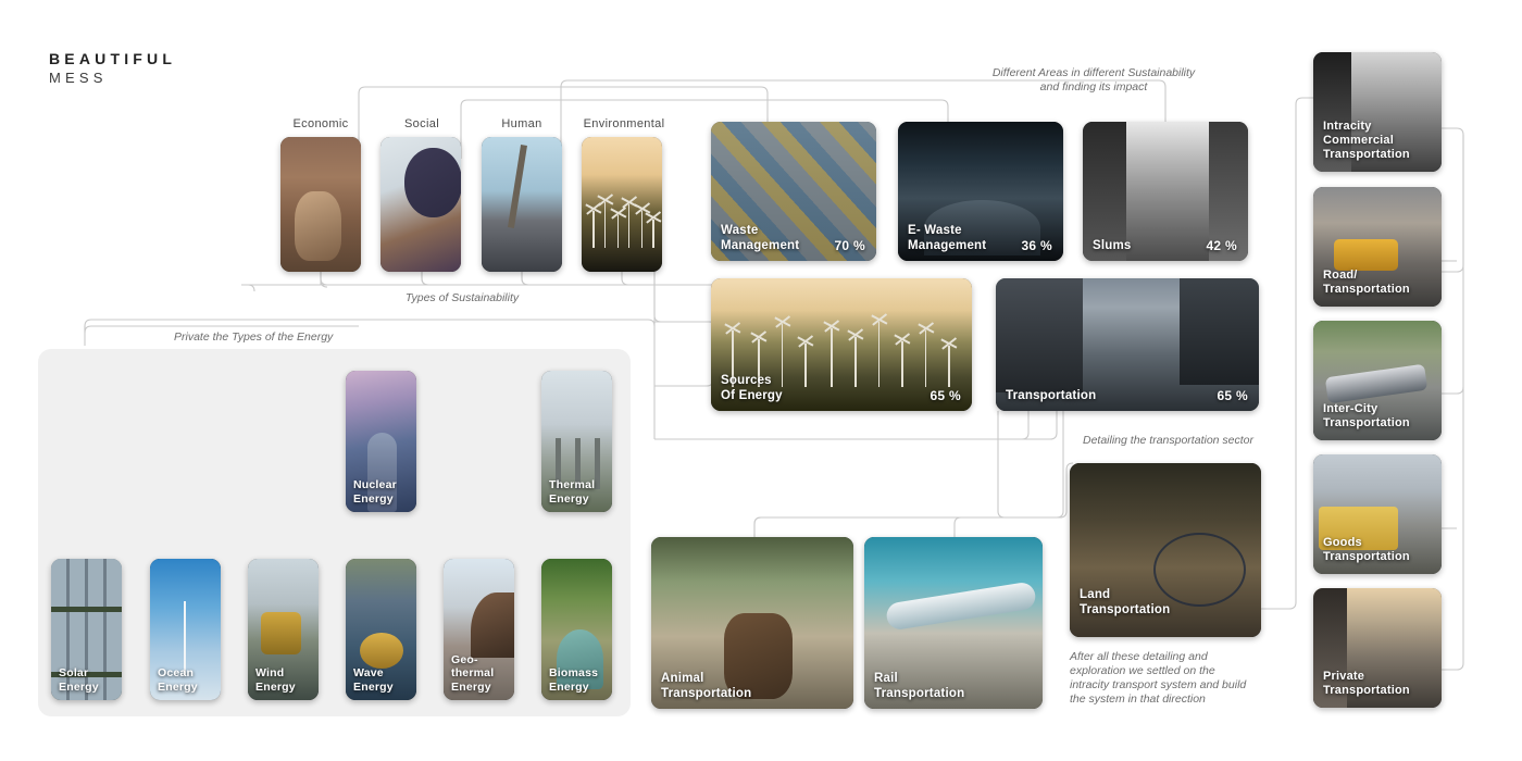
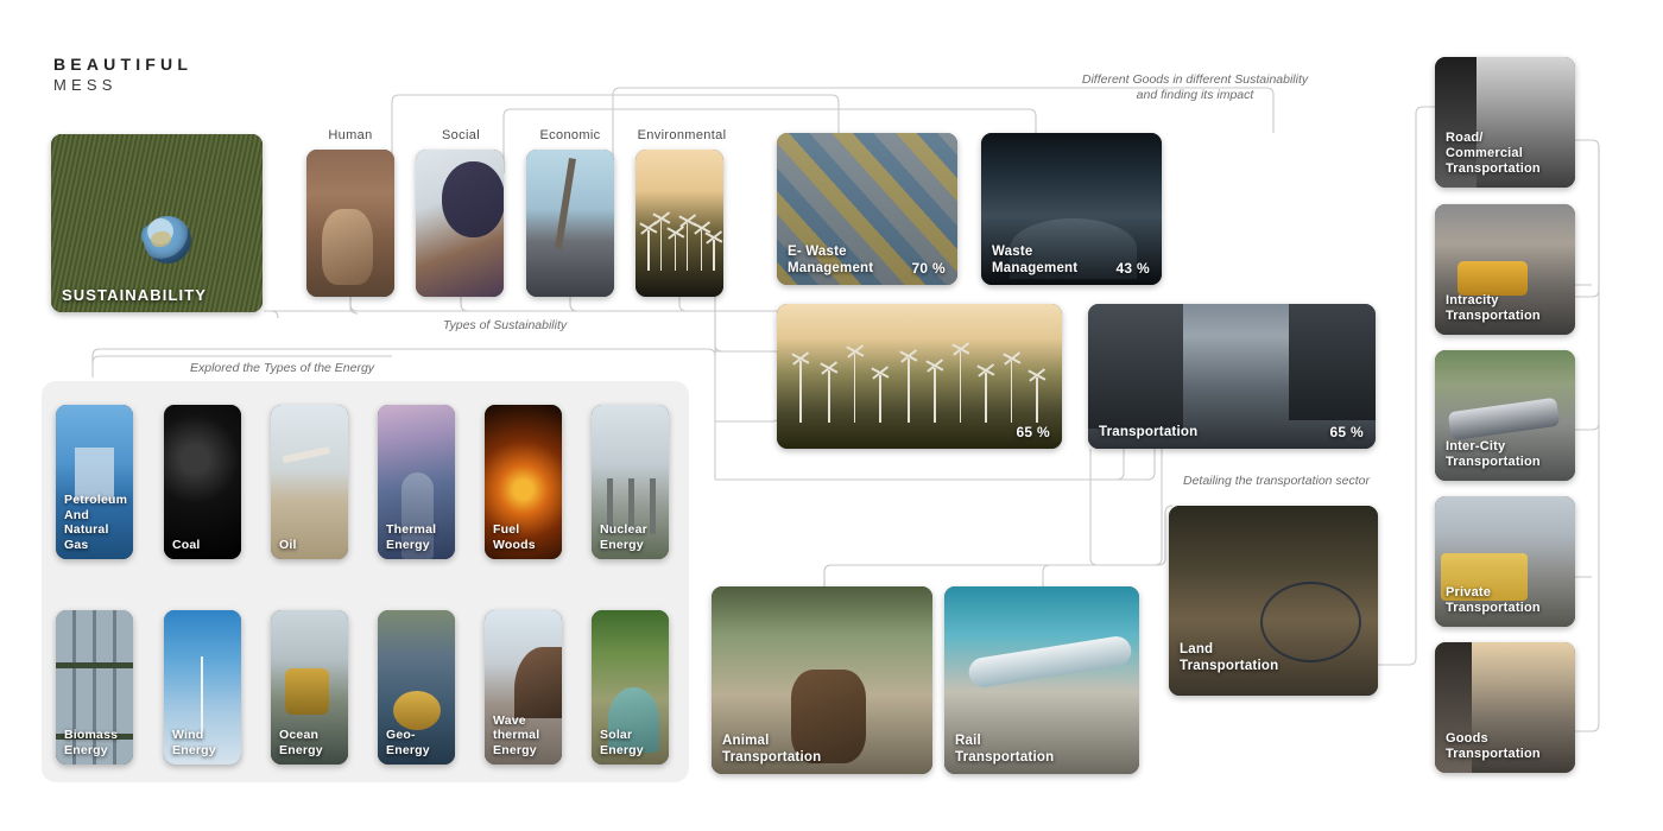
  BEAUTIFUL
  MESS
+ SUSTAINABILITY
- Economic
+ Human
  Social
- Human
+ Economic
  Environmental
  Types of Sustainability
- Different Areas in different Sustainability
+ Different Goods in different Sustainability
  and finding its impact
- Waste
+ E- Waste
  Management
  70 %
- E- Waste
+ Waste
  Management
- 36 %
+ 43 %
- Slums
- 42 %
- Sources
- Of Energy
  65 %
  Transportation
  65 %
  Detailing the transportation sector
- Private the Types of the Energy
+ Explored the Types of the Energy
+ Petroleum
+ And
+ Natural
+ Gas
+ Coal
+ Oil
- Nuclear
+ Thermal
  Energy
+ Fuel
+ Woods
- Thermal
+ Nuclear
  Energy
- Solar
+ Biomass
  Energy
- Ocean
+ Wind
  Energy
- Wind
+ Ocean
  Energy
- Wave
+ Geo-
  Energy
- Geo-
+ Wave
  thermal
  Energy
- Biomass
+ Solar
  Energy
  Animal
  Transportation
  Rail
  Transportation
  Land
  Transportation
- After all these detailing and
- exploration we settled on the
- intracity transport system and build
- the system in that direction
- Intracity
+ Road/
  Commercial
  Transportation
- Road/
+ Intracity
  Transportation
  Inter-City
  Transportation
- Goods
+ Private
  Transportation
- Private
+ Goods
  Transportation
